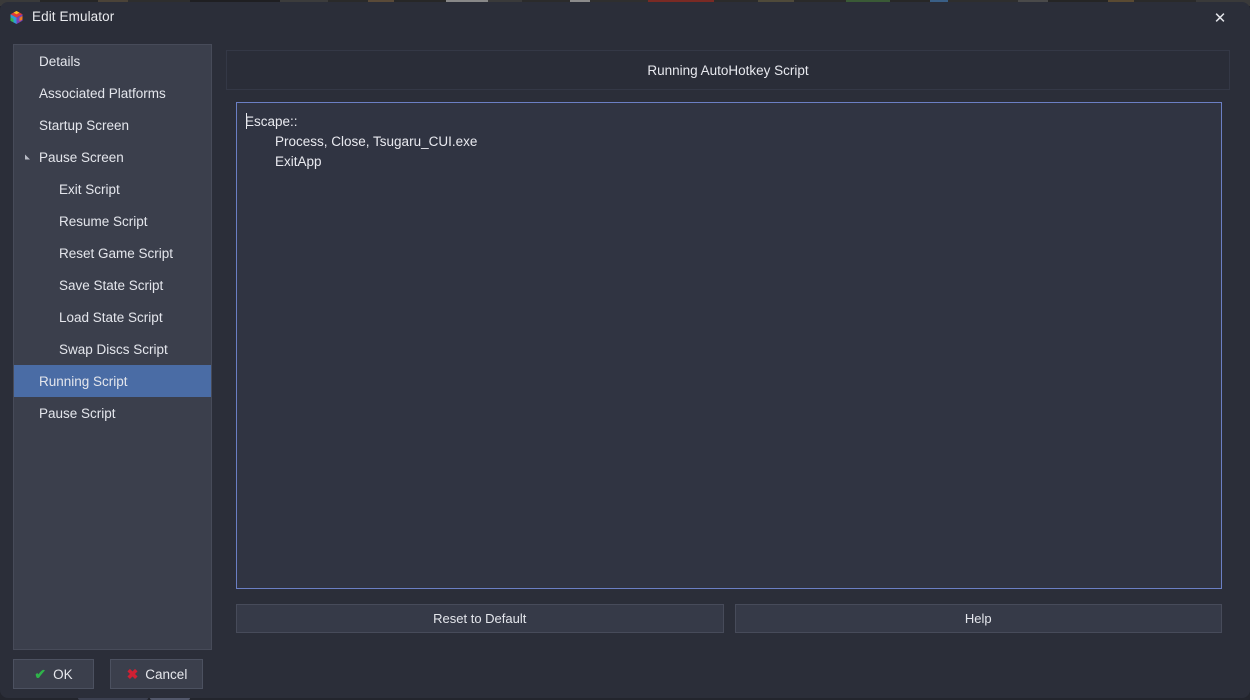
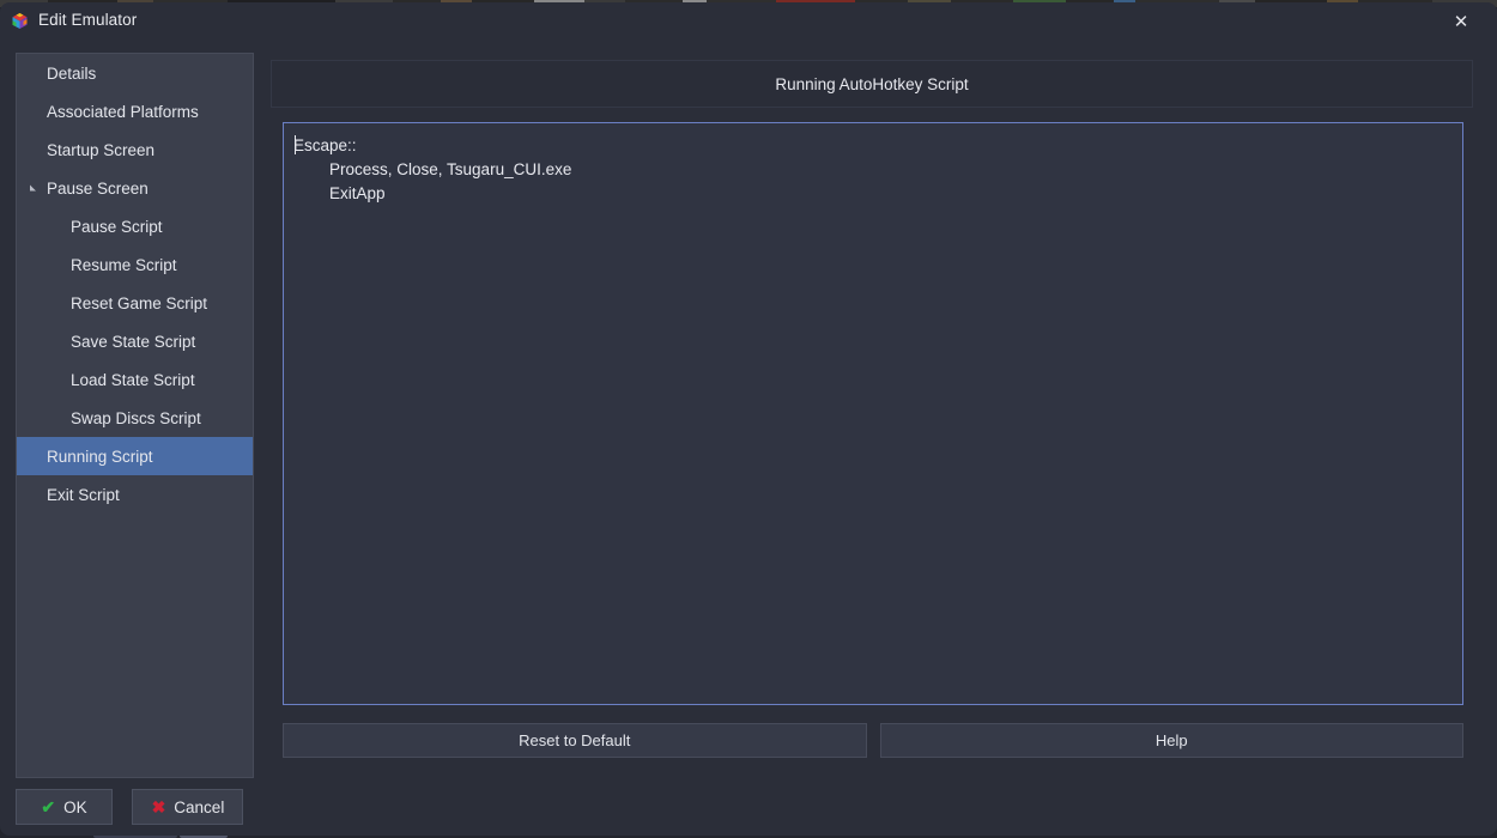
  Edit Emulator
  ✕
  Details
  Associated Platforms
  Startup Screen
  Pause Screen
- Exit Script
+ Pause Script
  Resume Script
  Reset Game Script
  Save State Script
  Load State Script
  Swap Discs Script
  Running Script
- Pause Script
+ Exit Script
  ✔
  OK
  ✖
  Cancel
  Running AutoHotkey Script
  Escape::
  Process, Close, Tsugaru_CUI.exe
  ExitApp
  Reset to Default
  Help
